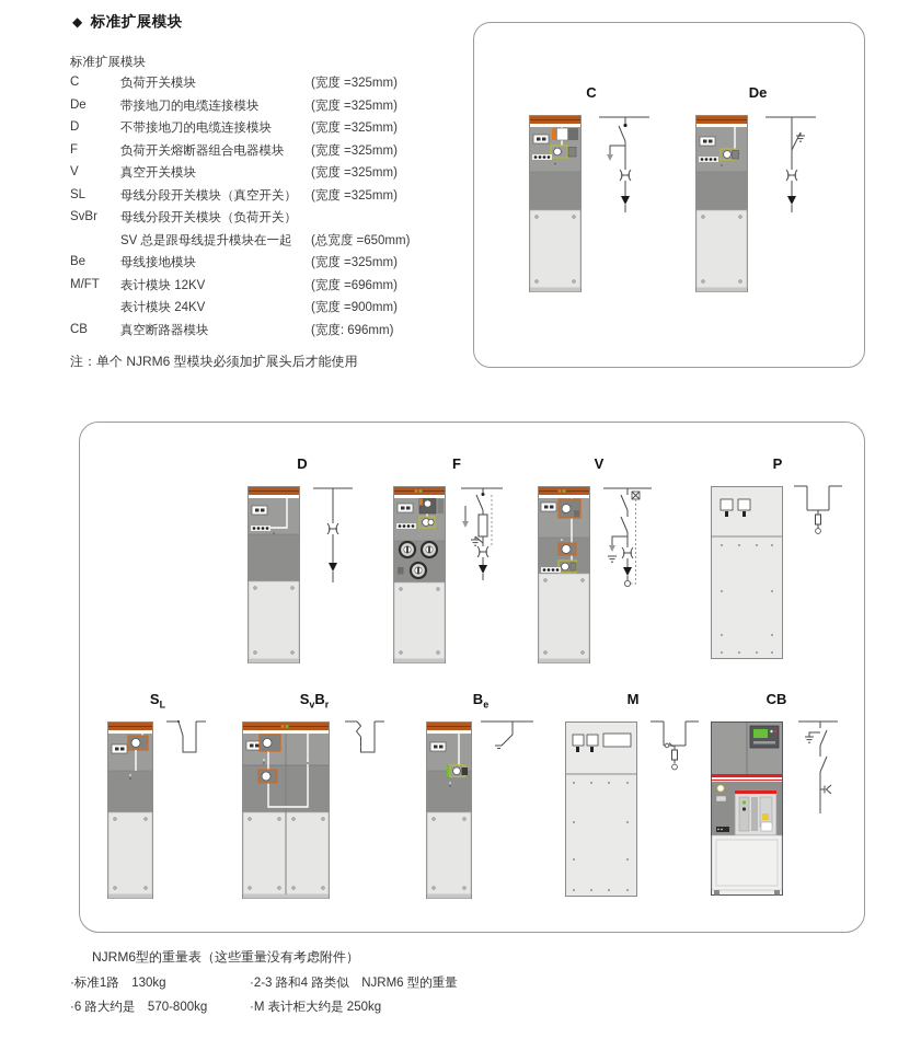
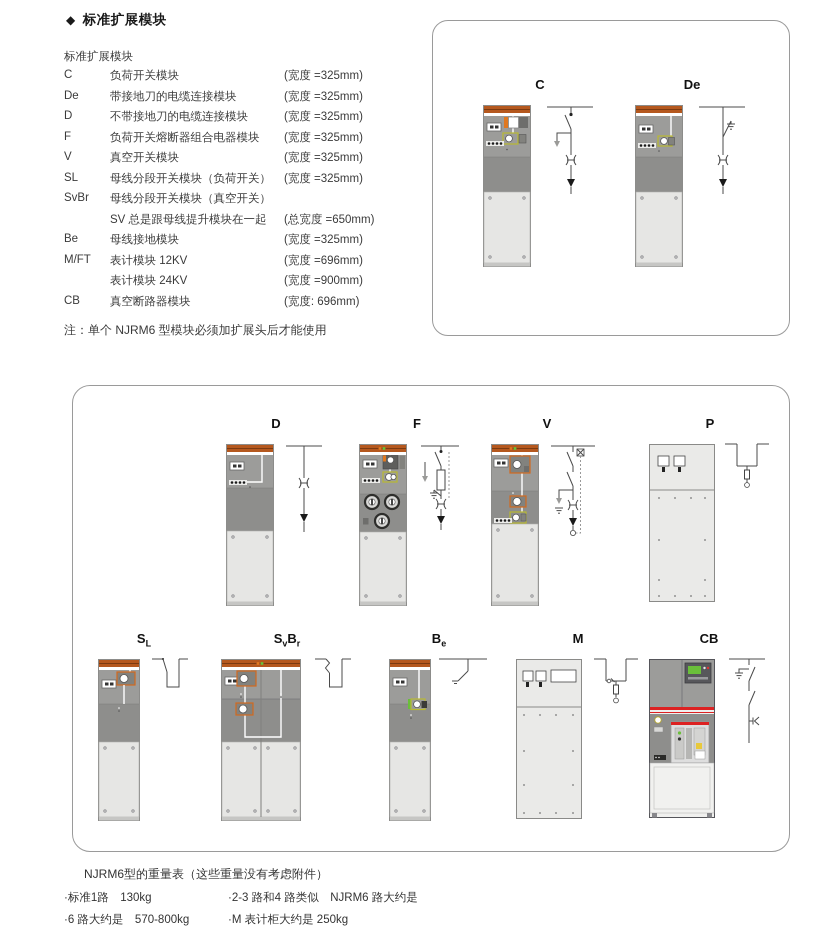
  ◆ 标准扩展模块
  标准扩展模块
  C
  负荷开关模块
  (宽度 =325mm)
  De
  带接地刀的电缆连接模块
  (宽度 =325mm)
  D
  不带接地刀的电缆连接模块
  (宽度 =325mm)
  F
  负荷开关熔断器组合电器模块
  (宽度 =325mm)
  V
  真空开关模块
  (宽度 =325mm)
  SL
- 母线分段开关模块（真空开关）
+ 母线分段开关模块（负荷开关）
  (宽度 =325mm)
  SvBr
- 母线分段开关模块（负荷开关）
+ 母线分段开关模块（真空开关）
  SV 总是跟母线提升模块在一起
  (总宽度 =650mm)
  Be
  母线接地模块
  (宽度 =325mm)
  M/FT
  表计模块 12KV
  (宽度 =696mm)
  表计模块 24KV
  (宽度 =900mm)
  CB
  真空断路器模块
  (宽度: 696mm)
  注：单个 NJRM6 型模块必须加扩展头后才能使用
  C
  De
  D
  F
  V
  P
  SL
  SvBr
  Be
  M
  CB
  NJRM6型的重量表（这些重量没有考虑附件）
  ·标准1路 130kg
- ·2-3 路和4 路类似 NJRM6 型的重量
+ ·2-3 路和4 路类似 NJRM6 路大约是
  ·6 路大约是 570-800kg
  ·M 表计柜大约是 250kg
